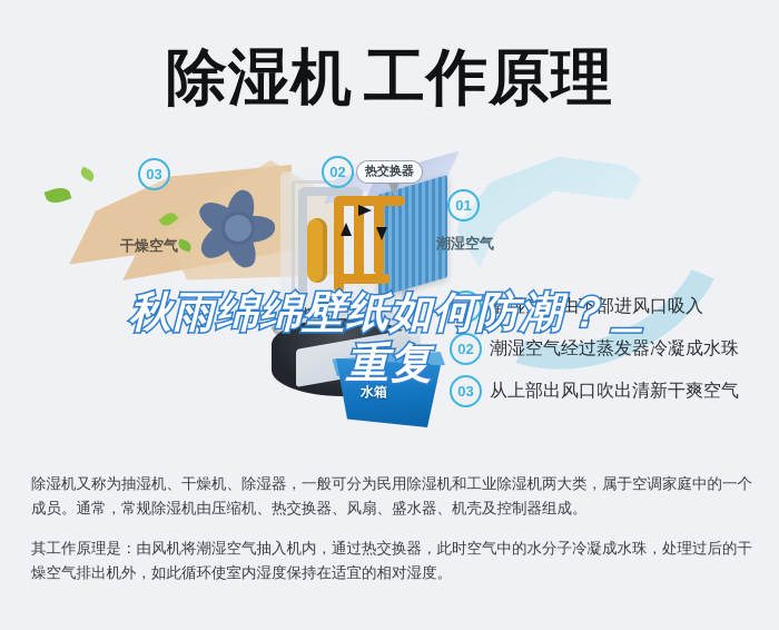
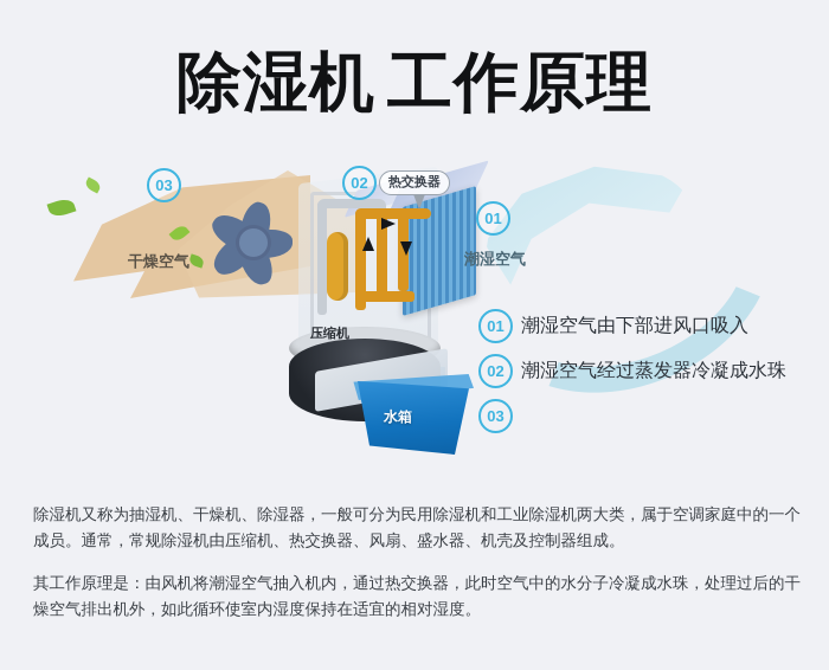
  除湿机 工作原理
  干燥空气
  水箱
  压缩机
  热交换器
  01
  02
  03
  潮湿空气
  01
  潮湿空气由下部进风口吸入
  02
  潮湿空气经过蒸发器冷凝成水珠
  03
- 从上部出风口吹出清新干爽空气
- 秋雨绵绵壁纸如何防潮？＿
- 重复
  除湿机又称为抽湿机、干燥机、除湿器，一般可分为民用除湿机和工业除湿机两大类，属于空调家庭中的一个成员。通常，常规除湿机由压缩机、热交换器、风扇、盛水器、机壳及控制器组成。
  其工作原理是：由风机将潮湿空气抽入机内，通过热交换器，此时空气中的水分子冷凝成水珠，处理过后的干燥空气排出机外，如此循环使室内湿度保持在适宜的相对湿度。
